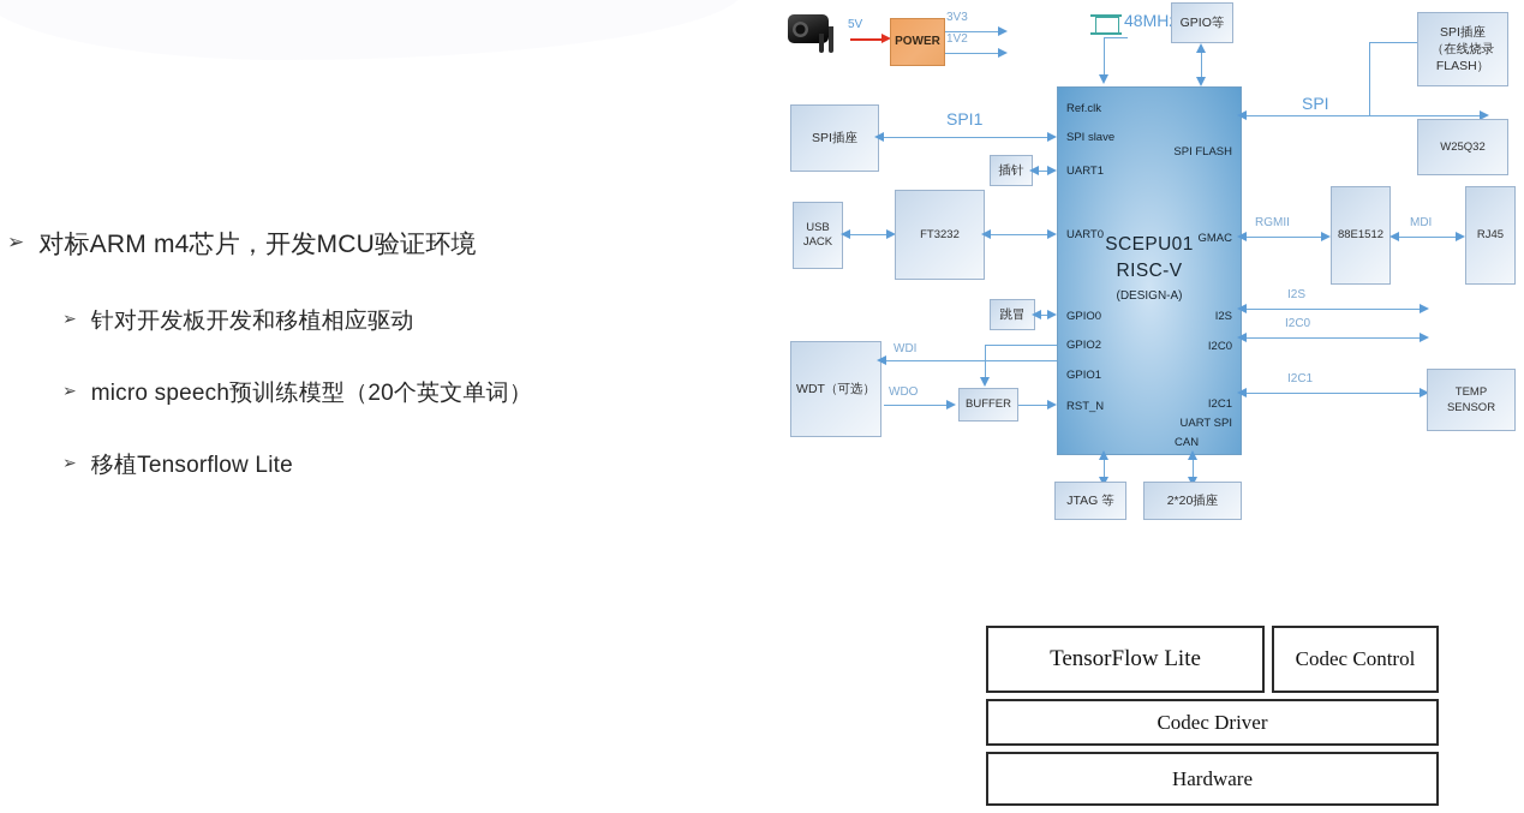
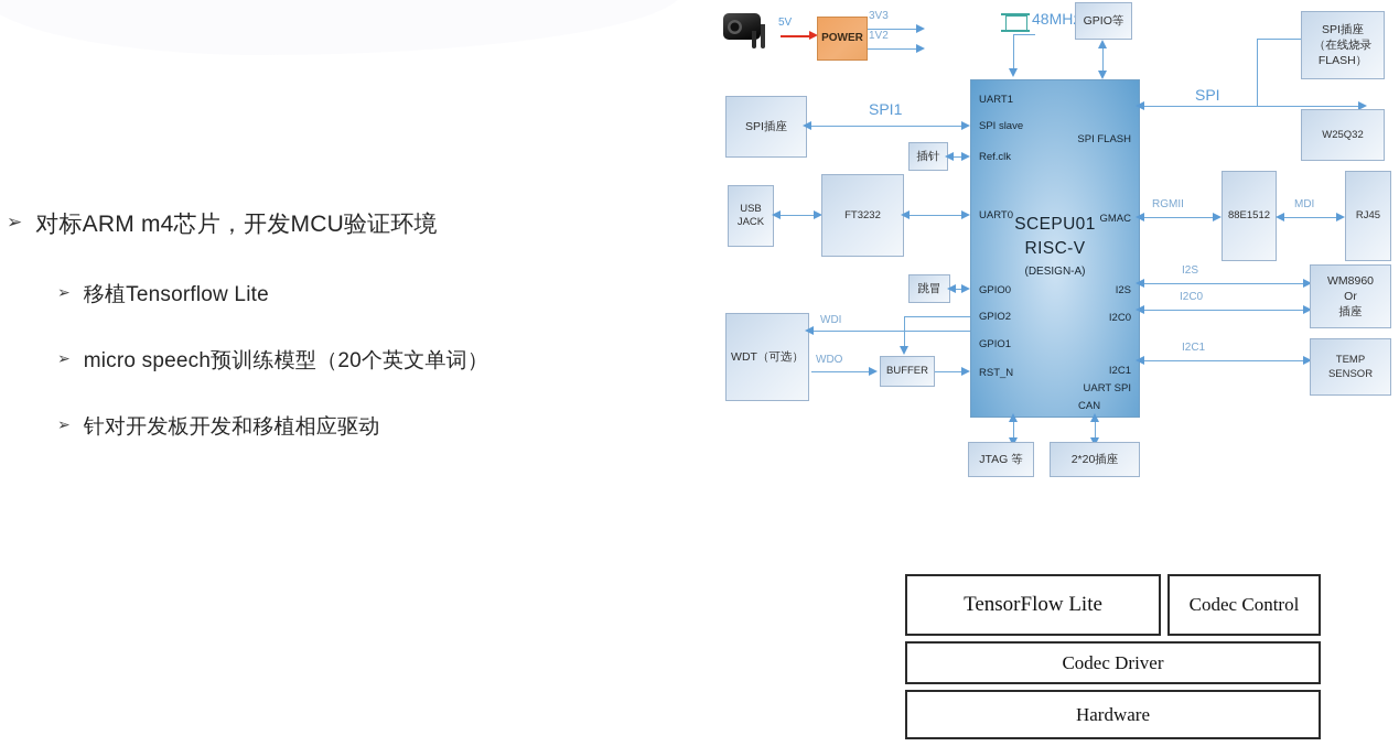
  ➢
  对标ARM m4芯片，开发MCU验证环境
  ➢
- 针对开发板开发和移植相应驱动
+ 移植Tensorflow Lite
  ➢
  micro speech预训练模型（20个英文单词）
  ➢
- 移植Tensorflow Lite
+ 针对开发板开发和移植相应驱动
  5V
  POWER
  3V3
  1V2
  48MH
  GPIO等
  SPI插座
  SPI1
  插针
  USB
  JACK
  FT3232
  跳冒
  WDT（可选）
  WDI
  WDO
  BUFFER
  SCEPU01
  RISC-V
  (DESIGN-A)
- Ref.clk
+ UART1
  SPI slave
- UART1
+ Ref.clk
  UART0
  GPIO0
  GPIO2
  GPIO1
  RST_N
  SPI FLASH
  GMAC
  I2S
  I2C0
  I2C1
  UART SPI
  CAN
  SPI
  SPI插座
  （在线烧录
  FLASH）
  W25Q32
  RGMII
  88E1512
  MDI
  RJ45
  I2S
  I2C0
+ WM8960
+ Or
+ 插座
  I2C1
  TEMP
  SENSOR
  JTAG 等
  2*20插座
  TensorFlow Lite
  Codec Control
  Codec Driver
  Hardware
